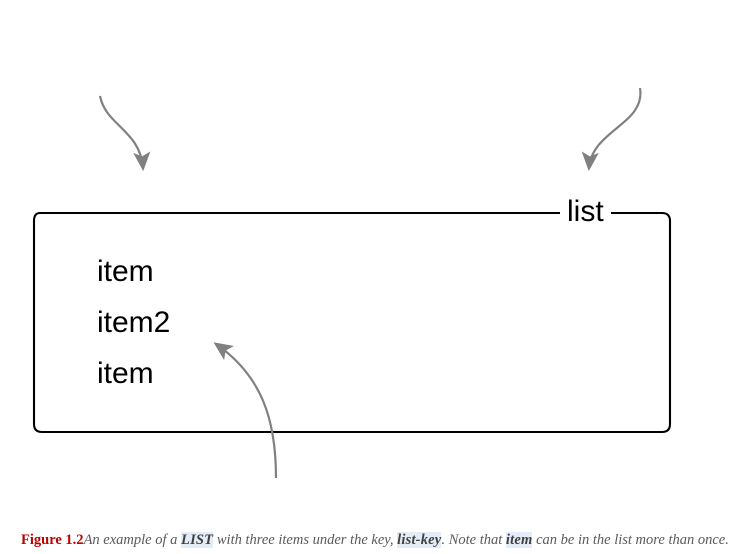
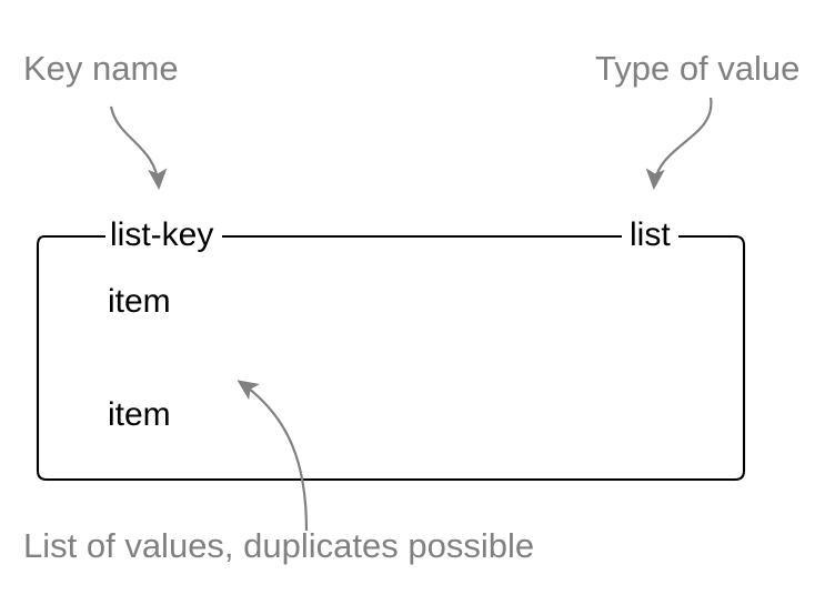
+ Key name
+ Type of value
+ List of values, duplicates possible
+ list-key
  list
  item
- item2
  item
- Figure 1.2An example of a LIST with three items under the key, list-key. Note that item can be in the list more than once.
